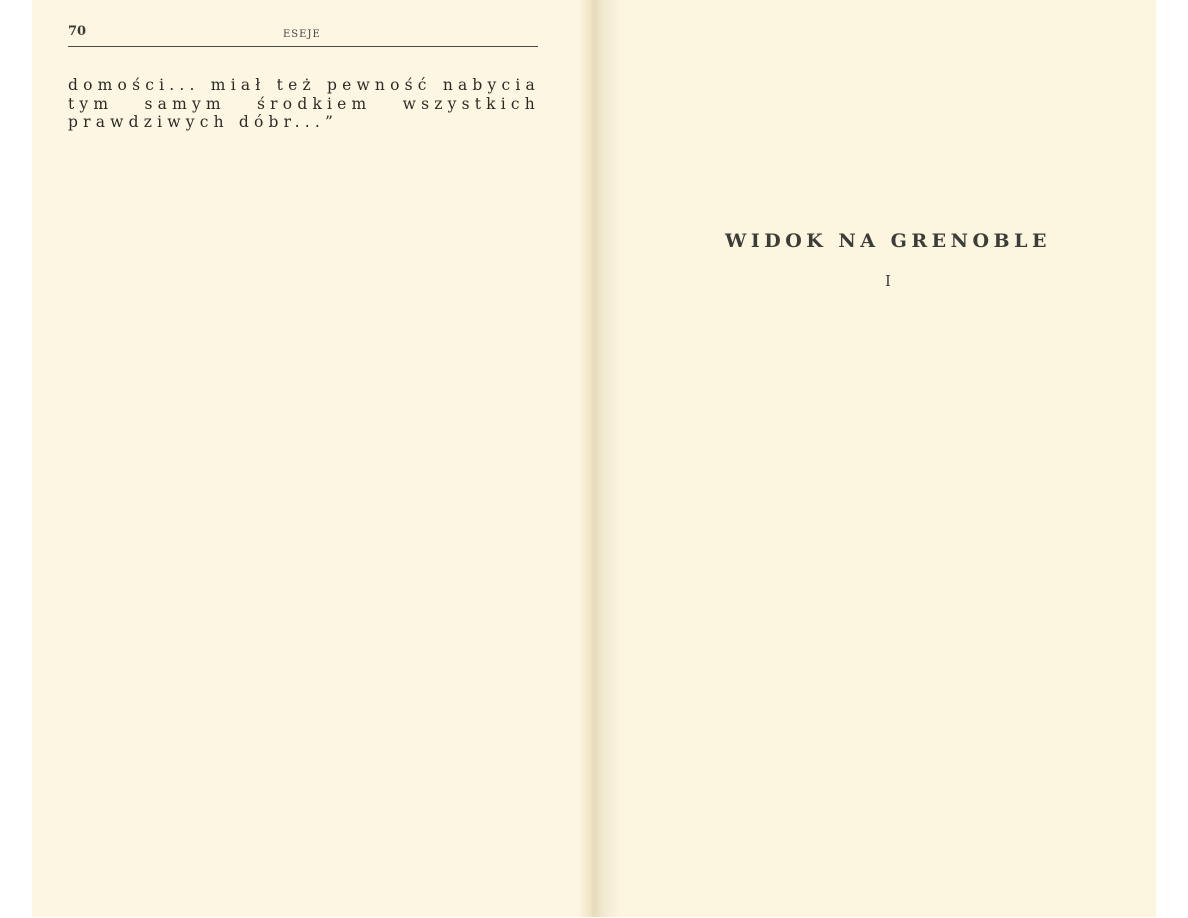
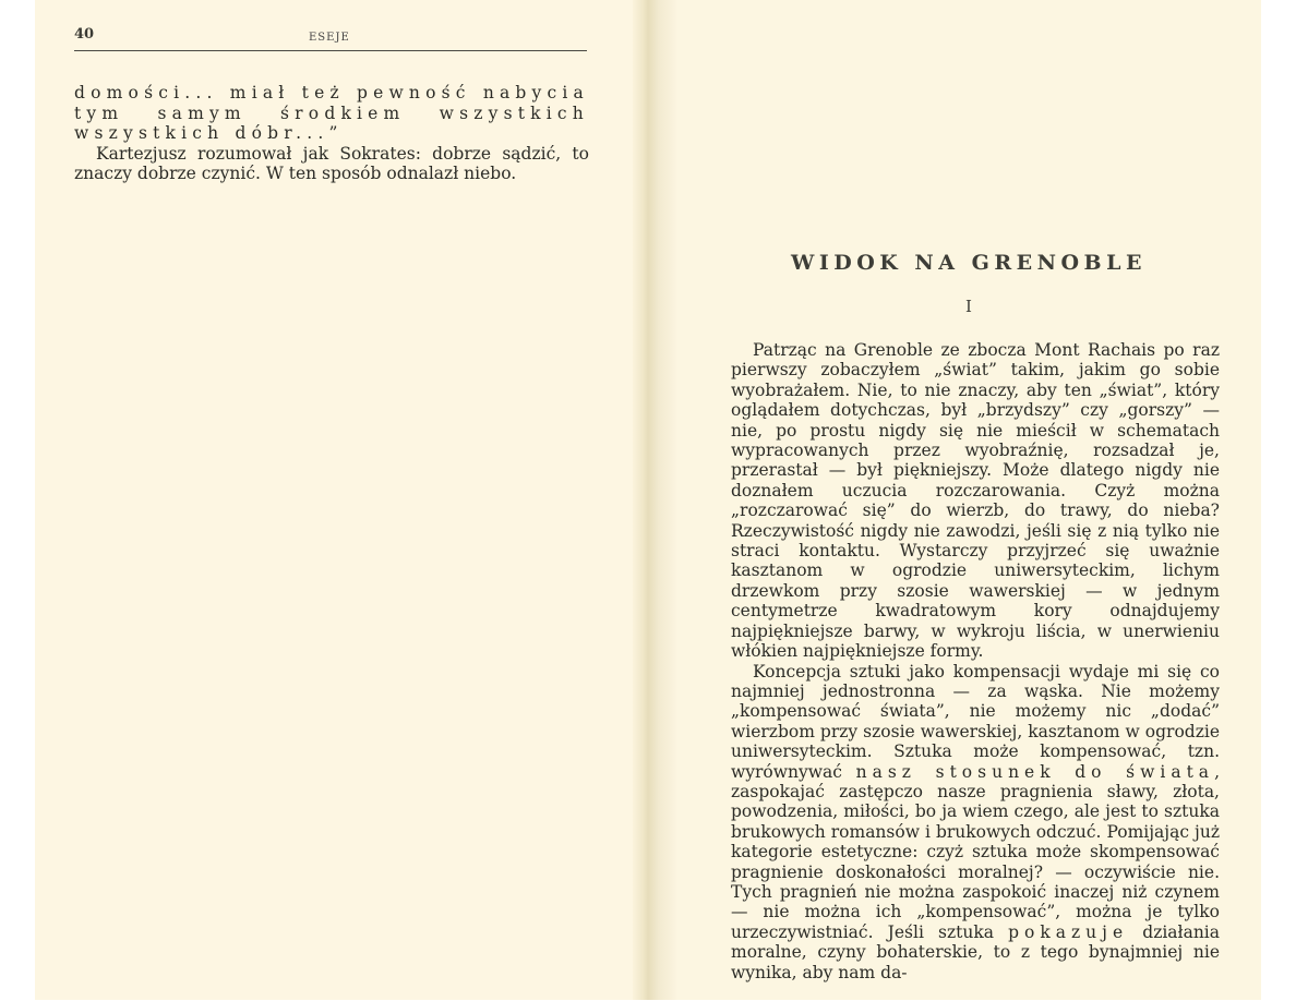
- 70
+ 40
  ESEJE
- domości... miał też pewność nabycia tym samym środkiem wszystkich prawdziwych dóbr...”
+ domości... miał też pewność nabycia tym samym środkiem wszystkich wszystkich dóbr...”
+ Kartezjusz rozumował jak Sokrates: dobrze sądzić, to znaczy dobrze czynić. W ten sposób odnalazł niebo.
  WIDOK NA GRENOBLE
  I
+ Patrząc na Grenoble ze zbocza Mont Rachais po raz pierwszy zobaczyłem „świat” takim, jakim go sobie wyobrażałem. Nie, to nie znaczy, aby ten „świat”, który oglądałem dotychczas, był „brzydszy” czy „gorszy” — nie, po prostu nigdy się nie mieścił w schematach wypracowanych przez wyobraźnię, rozsadzał je, przerastał — był piękniejszy. Może dlatego nigdy nie doznałem uczucia rozczarowania. Czyż można „rozczarować się” do wierzb, do trawy, do nieba? Rzeczywistość nigdy nie zawodzi, jeśli się z nią tylko nie straci kontaktu. Wystarczy przyjrzeć się uważnie kasztanom w ogrodzie uniwersyteckim, lichym drzewkom przy szosie wawerskiej — w jednym centymetrze kwadratowym kory odnajdujemy najpiękniejsze barwy, w wykroju liścia, w unerwieniu włókien najpiękniejsze formy.
+ Koncepcja sztuki jako kompensacji wydaje mi się co najmniej jednostronna — za wąska. Nie możemy „kompensować świata”, nie możemy nic „dodać” wierzbom przy szosie wawerskiej, kasztanom w ogrodzie uniwersyteckim. Sztuka może kompensować, tzn. wyrównywać nasz stosunek do świata, zaspokajać zastępczo nasze pragnienia sławy, złota, powodzenia, miłości, bo ja wiem czego, ale jest to sztuka brukowych romansów i brukowych odczuć. Pomijając już kategorie estetyczne: czyż sztuka może skompensować pragnienie doskonałości moralnej? — oczywiście nie. Tych pragnień nie można zaspokoić inaczej niż czynem — nie można ich „kompensować”, można je tylko urzeczywistniać. Jeśli sztuka pokazuje działania moralne, czyny bohaterskie, to z tego bynajmniej nie wynika, aby nam da-
